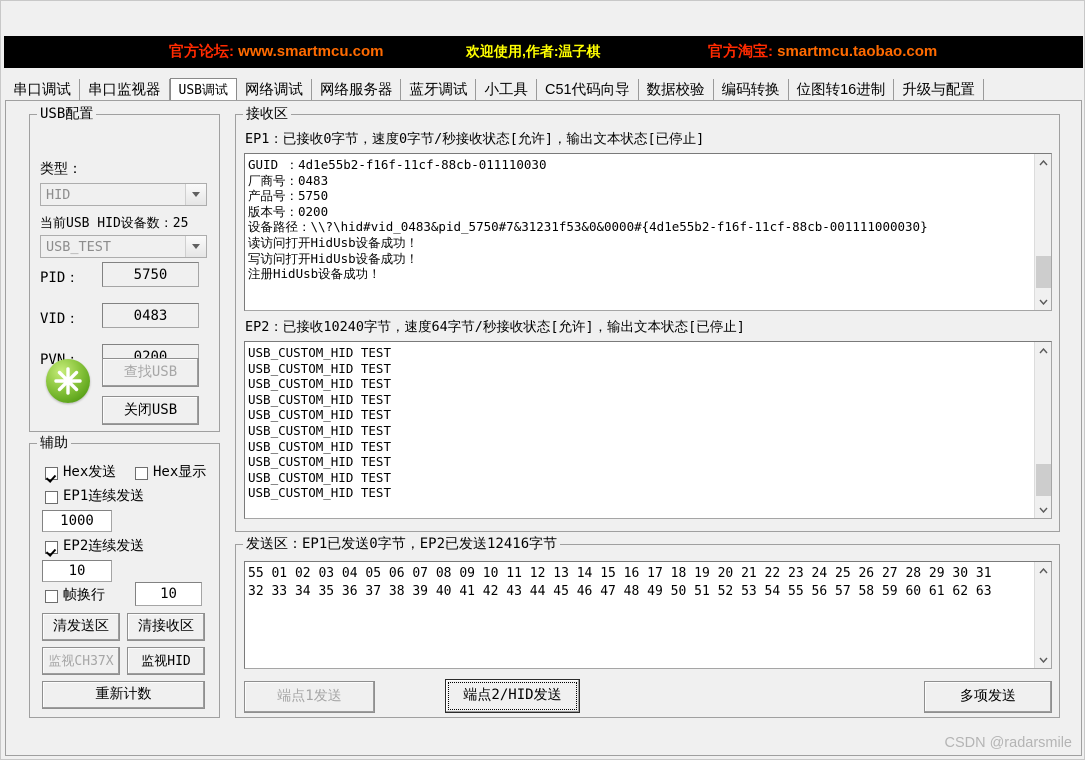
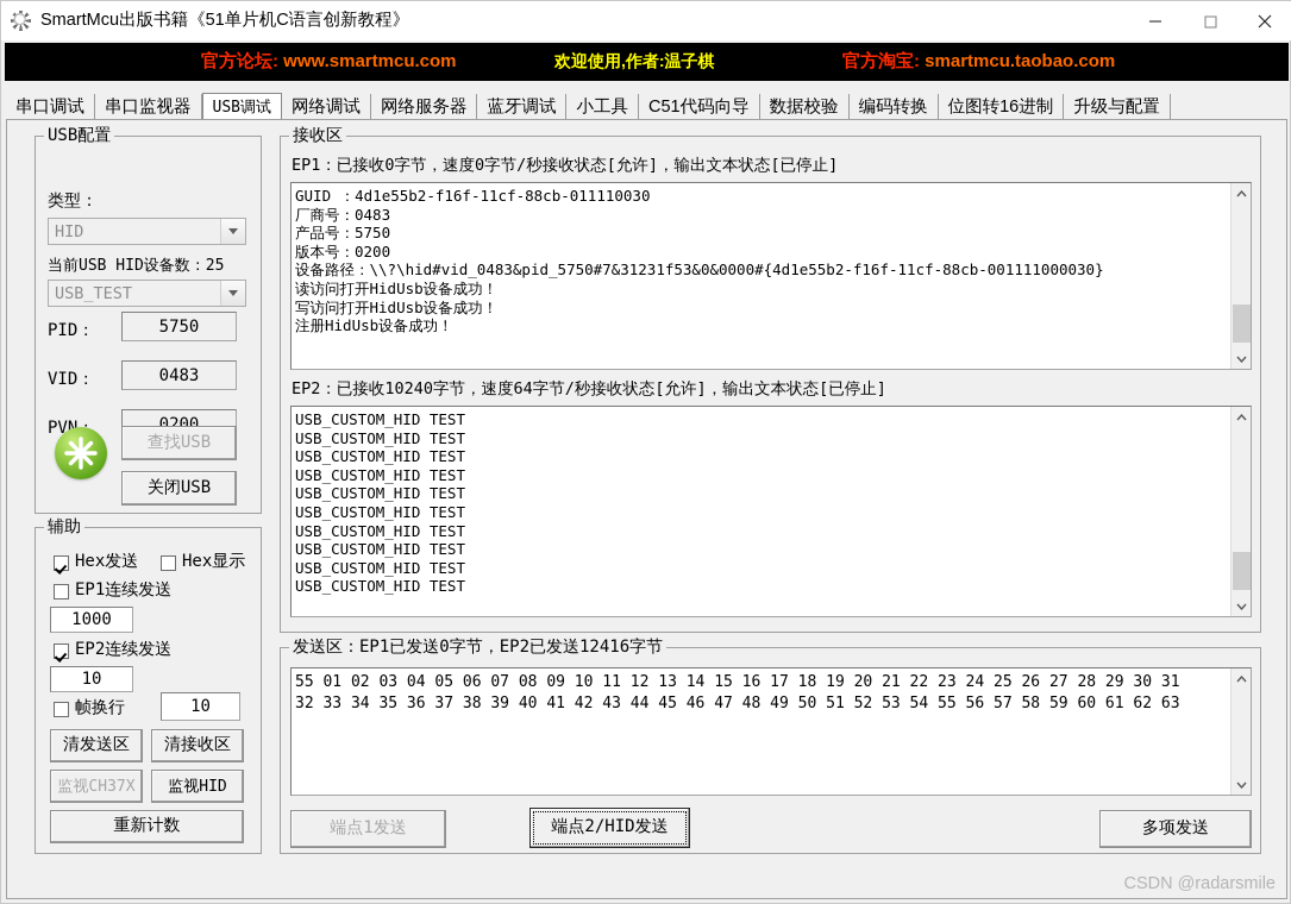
+ SmartMcu出版书籍《51单片机C语言创新教程》
  官方论坛: www.smartmcu.com
  欢迎使用,作者:温子棋
  官方淘宝: smartmcu.taobao.com
  串口调试
  串口监视器
  USB调试
  网络调试
  网络服务器
  蓝牙调试
  小工具
  C51代码向导
  数据校验
  编码转换
  位图转16进制
  升级与配置
  USB配置
  类型：
  HID
  当前USB HID设备数：25
  USB_TEST
  PID：
  5750
  VID：
  0483
  0200
  查找USB
  关闭USB
  辅助
  Hex发送
  Hex显示
  EP1连续发送
  1000
  EP2连续发送
  10
  帧换行
  10
  清发送区
  清接收区
  监视CH37X
  监视HID
  重新计数
  接收区
  EP1：已接收0字节，速度0字节/秒接收状态[允许]，输出文本状态[已停止]
  GUID ：4d1e55b2-f16f-11cf-88cb-011110030
  厂商号：0483
  产品号：5750
  版本号：0200
  设备路径：\\?\hid#vid_0483&pid_5750#7&31231f53&0&0000#{4d1e55b2-f16f-11cf-88cb-001111000030}
  读访问打开HidUsb设备成功！
  写访问打开HidUsb设备成功！
  注册HidUsb设备成功！
  EP2：已接收10240字节，速度64字节/秒接收状态[允许]，输出文本状态[已停止]
  USB_CUSTOM_HID TEST
  USB_CUSTOM_HID TEST
  USB_CUSTOM_HID TEST
  USB_CUSTOM_HID TEST
  USB_CUSTOM_HID TEST
  USB_CUSTOM_HID TEST
  USB_CUSTOM_HID TEST
  USB_CUSTOM_HID TEST
  USB_CUSTOM_HID TEST
  USB_CUSTOM_HID TEST
  发送区：EP1已发送0字节，EP2已发送12416字节
  55 01 02 03 04 05 06 07 08 09 10 11 12 13 14 15 16 17 18 19 20 21 22 23 24 25 26 27 28 29 30 31
  32 33 34 35 36 37 38 39 40 41 42 43 44 45 46 47 48 49 50 51 52 53 54 55 56 57 58 59 60 61 62 63
  端点1发送
  端点2/HID发送
  多项发送
  CSDN @radarsmile
